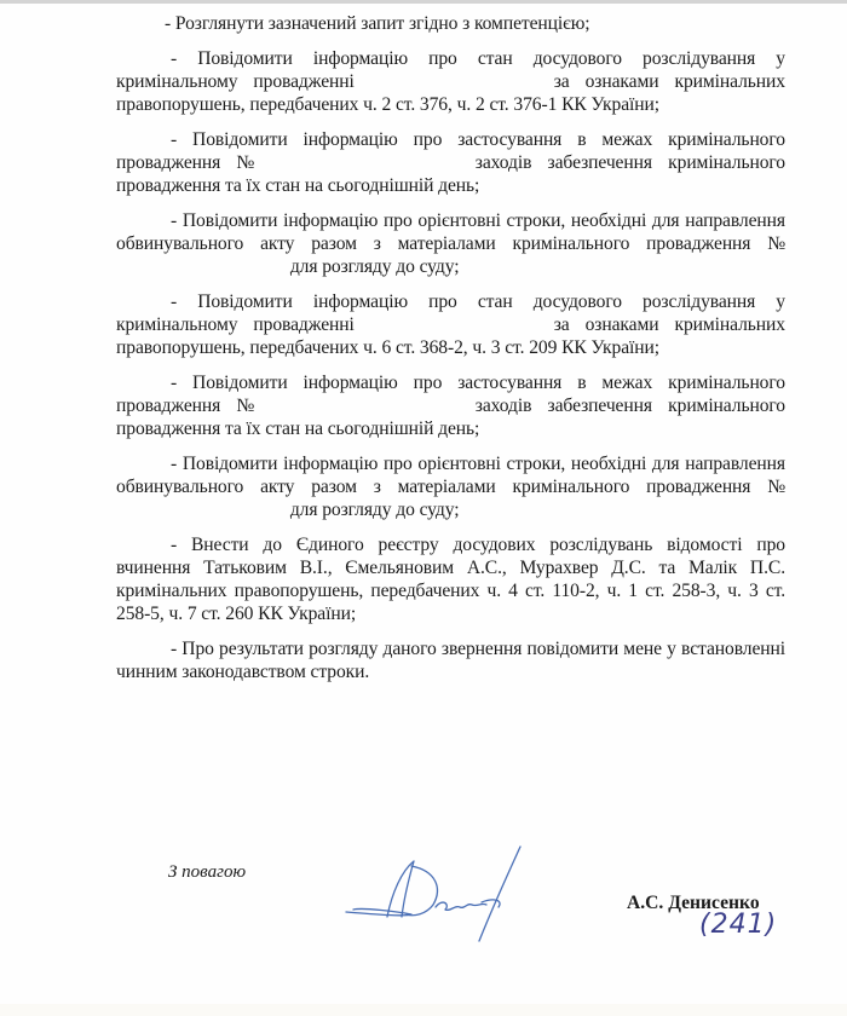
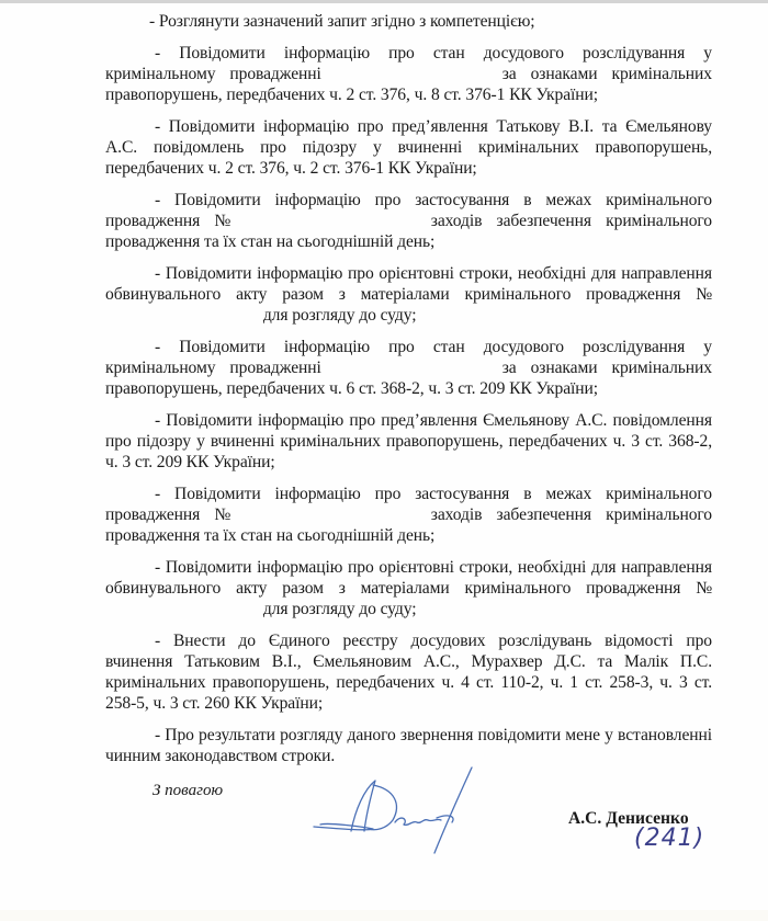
  - Розглянути зазначений запит згідно з компетенцією;
- - Повідомити інформацію про стан досудового розслідування у кримінальному провадженні за ознаками кримінальних правопорушень, передбачених ч. 2 ст. 376, ч. 2 ст. 376-1 КК України;
+ - Повідомити інформацію про стан досудового розслідування у кримінальному провадженні за ознаками кримінальних правопорушень, передбачених ч. 2 ст. 376, ч. 8 ст. 376-1 КК України;
+ - Повідомити інформацію про пред’явлення Татькову В.І. та Ємельянову А.С. повідомлень про підозру у вчиненні кримінальних правопорушень, передбачених ч. 2 ст. 376, ч. 2 ст. 376-1 КК України;
  - Повідомити інформацію про застосування в межах кримінального провадження № заходів забезпечення кримінального провадження та їх стан на сьогоднішній день;
  - Повідомити інформацію про орієнтовні строки, необхідні для направлення обвинувального акту разом з матеріалами кримінального провадження № для розгляду до суду;
  - Повідомити інформацію про стан досудового розслідування у кримінальному провадженні за ознаками кримінальних правопорушень, передбачених ч. 6 ст. 368-2, ч. 3 ст. 209 КК України;
+ - Повідомити інформацію про пред’явлення Ємельянову А.С. повідомлення про підозру у вчиненні кримінальних правопорушень, передбачених ч. 3 ст. 368-2, ч. 3 ст. 209 КК України;
  - Повідомити інформацію про застосування в межах кримінального провадження № заходів забезпечення кримінального провадження та їх стан на сьогоднішній день;
  - Повідомити інформацію про орієнтовні строки, необхідні для направлення обвинувального акту разом з матеріалами кримінального провадження № для розгляду до суду;
- - Внести до Єдиного реєстру досудових розслідувань відомості про вчинення Татьковим В.І., Ємельяновим А.С., Мурахвер Д.С. та Малік П.С. кримінальних правопорушень, передбачених ч. 4 ст. 110-2, ч. 1 ст. 258-3, ч. 3 ст. 258-5, ч. 7 ст. 260 КК України;
+ - Внести до Єдиного реєстру досудових розслідувань відомості про вчинення Татьковим В.І., Ємельяновим А.С., Мурахвер Д.С. та Малік П.С. кримінальних правопорушень, передбачених ч. 4 ст. 110-2, ч. 1 ст. 258-3, ч. 3 ст. 258-5, ч. 3 ст. 260 КК України;
  - Про результати розгляду даного звернення повідомити мене у встановленні чинним законодавством строки.
  З повагою
  А.С. Денисенко
  (241)
